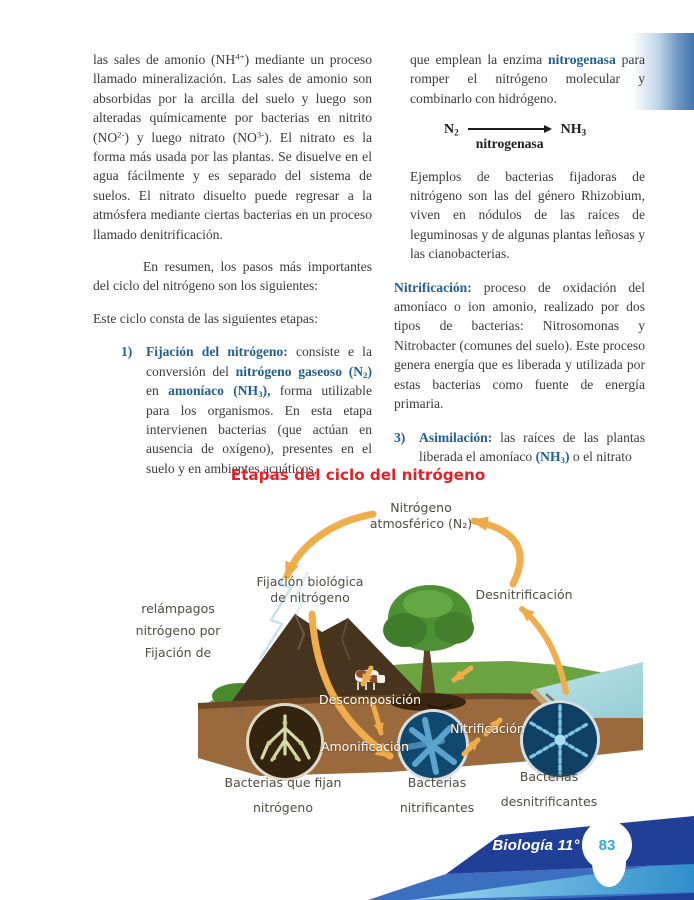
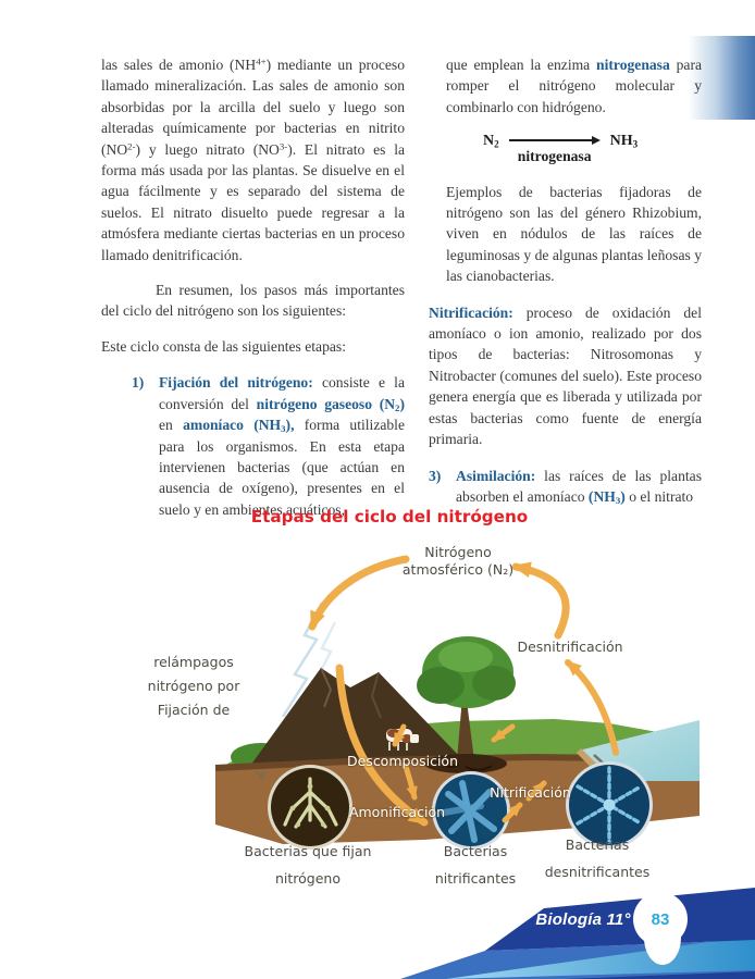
  las sales de amonio (NH4+) mediante un proceso llamado mineralización. Las sales de amonio son absorbidas por la arcilla del suelo y luego son alteradas químicamente por bacterias en nitrito (NO2-) y luego nitrato (NO3-). El nitrato es la forma más usada por las plantas. Se disuelve en el agua fácilmente y es separado del sistema de suelos. El nitrato disuelto puede regresar a la atmósfera mediante ciertas bacterias en un proceso llamado denitrificación.
  En resumen, los pasos más importantes del ciclo del nitrógeno son los siguientes:
  Este ciclo consta de las siguientes etapas:
  1)
  Fijación del nitrógeno: consiste e la conversión del nitrógeno gaseoso (N2) en amoníaco (NH3), forma utilizable para los organismos. En esta etapa intervienen bacterias (que actúan en ausencia de oxígeno), presentes en el suelo y en ambientes acuáticos,
  que emplean la enzima nitrogenasa para romper el nitrógeno molecular y combinarlo con hidrógeno.
  N2
  nitrogenasa
  NH3
  Ejemplos de bacterias fijadoras de nitrógeno son las del género Rhizobium, viven en nódulos de las raíces de leguminosas y de algunas plantas leñosas y las cianobacterias.
  Nitrificación: proceso de oxidación del amoníaco o ion amonio, realizado por dos tipos de bacterias: Nitrosomonas y Nitrobacter (comunes del suelo). Este proceso genera energía que es liberada y utilizada por estas bacterias como fuente de energía primaria.
  3)
- Asimilación: las raíces de las plantas liberada el amoníaco (NH3) o el nitrato
+ Asimilación: las raíces de las plantas absorben el amoníaco (NH3) o el nitrato
  Etapas del ciclo del nitrógeno
  Nitrógeno
  atmosférico (N₂)
- Fijación biológica
- de nitrógeno
  relámpagos
  nitrógeno por
  Fijación de
  Desnitrificación
  Descomposición
  Amonificación
  Nitrificación
  Bacterias que fijan
  nitrógeno
  Bacterias
  nitrificantes
  Bacterias
  desnitrificantes
  Biología 11°
  83
